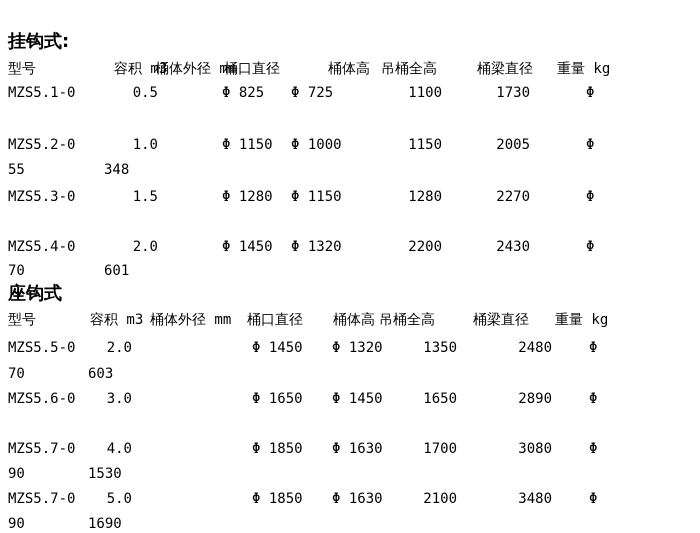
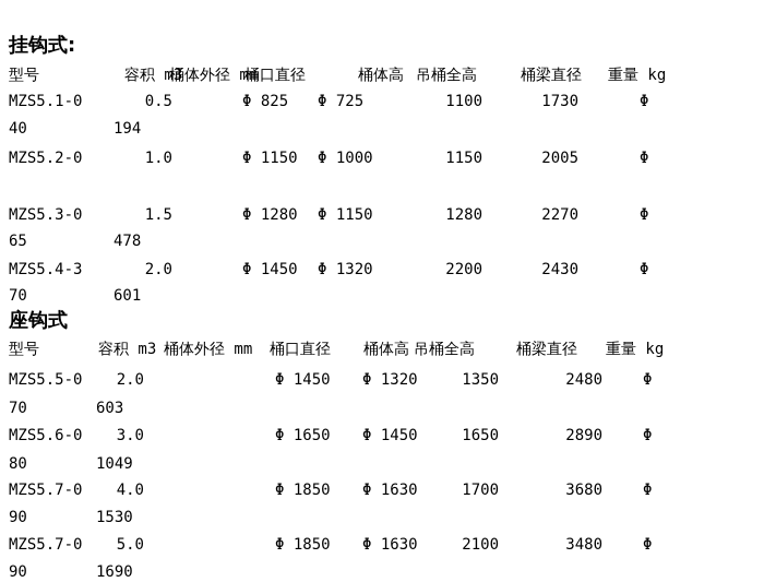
  挂钩式:
  型号
  容积 m3
  桶体外径 mm
  桶口直径
  桶体高
  吊桶全高
  桶梁直径
  重量 kg
  MZS5.1-0
  0.5
  Φ 825
  Φ 725
  1100
  1730
  Φ
+ 40
+ 194
  MZS5.2-0
  1.0
  Φ 1150
  Φ 1000
  1150
  2005
  Φ
- 55
- 348
  MZS5.3-0
  1.5
  Φ 1280
  Φ 1150
  1280
  2270
  Φ
+ 65
+ 478
- MZS5.4-0
+ MZS5.4-3
  2.0
  Φ 1450
  Φ 1320
  2200
  2430
  Φ
  70
  601
  座钩式
  型号
  容积 m3
  桶体外径 mm
  桶口直径
  桶体高
  吊桶全高
  桶梁直径
  重量 kg
  MZS5.5-0
  2.0
  Φ 1450
  Φ 1320
  1350
  2480
  Φ
  70
  603
  MZS5.6-0
  3.0
  Φ 1650
  Φ 1450
  1650
  2890
  Φ
+ 80
+ 1049
  MZS5.7-0
  4.0
  Φ 1850
  Φ 1630
  1700
- 3080
+ 3680
  Φ
  90
  1530
  MZS5.7-0
  5.0
  Φ 1850
  Φ 1630
  2100
  3480
  Φ
  90
  1690
